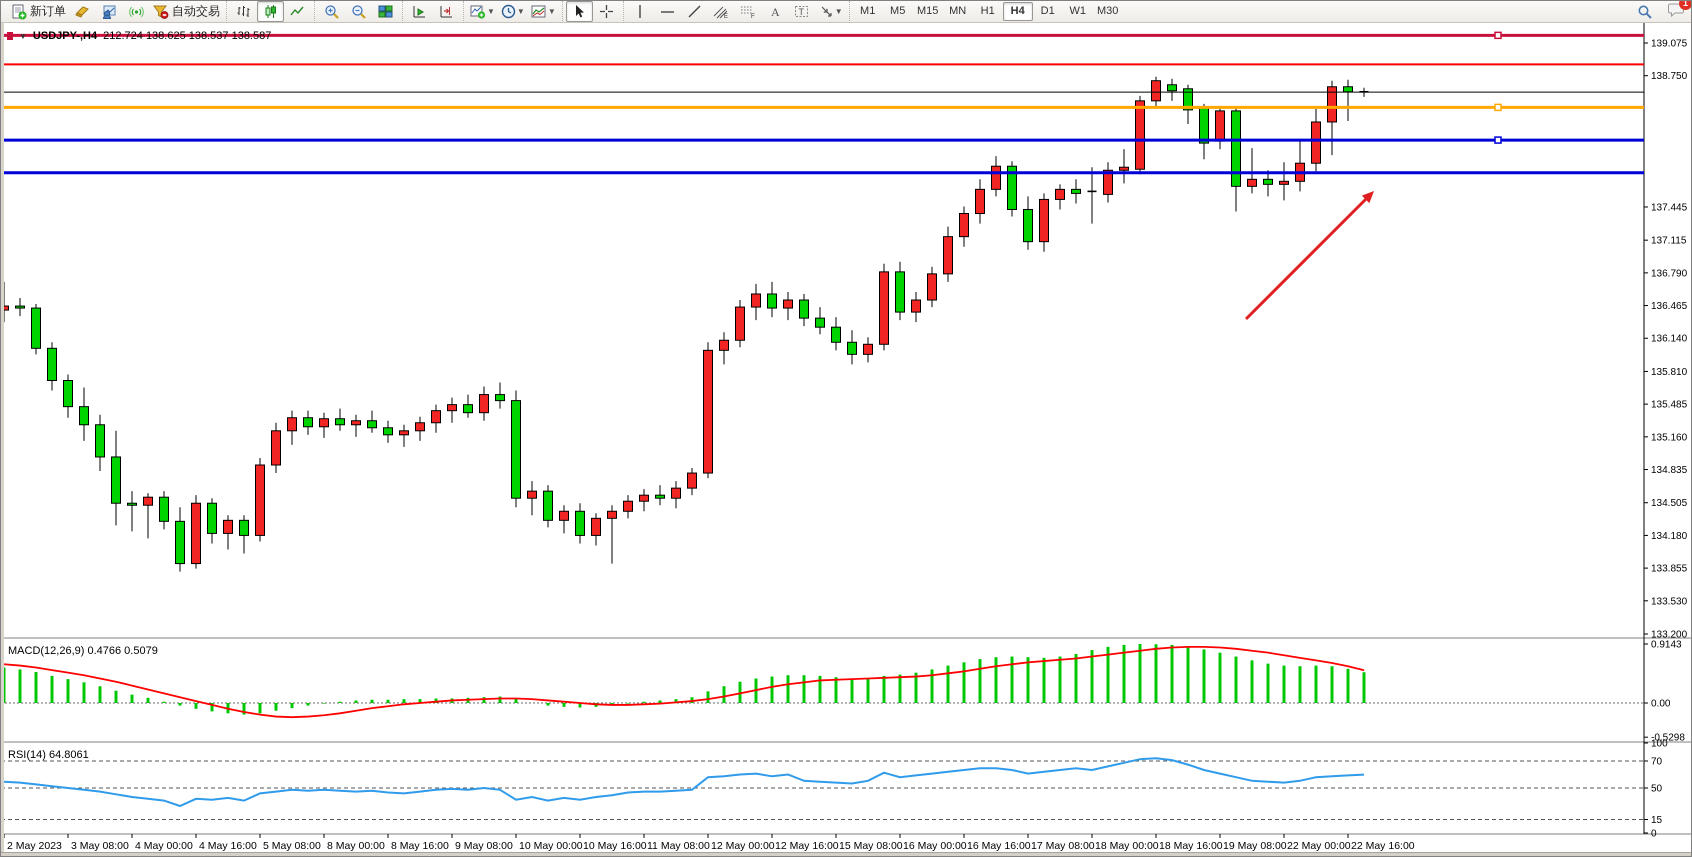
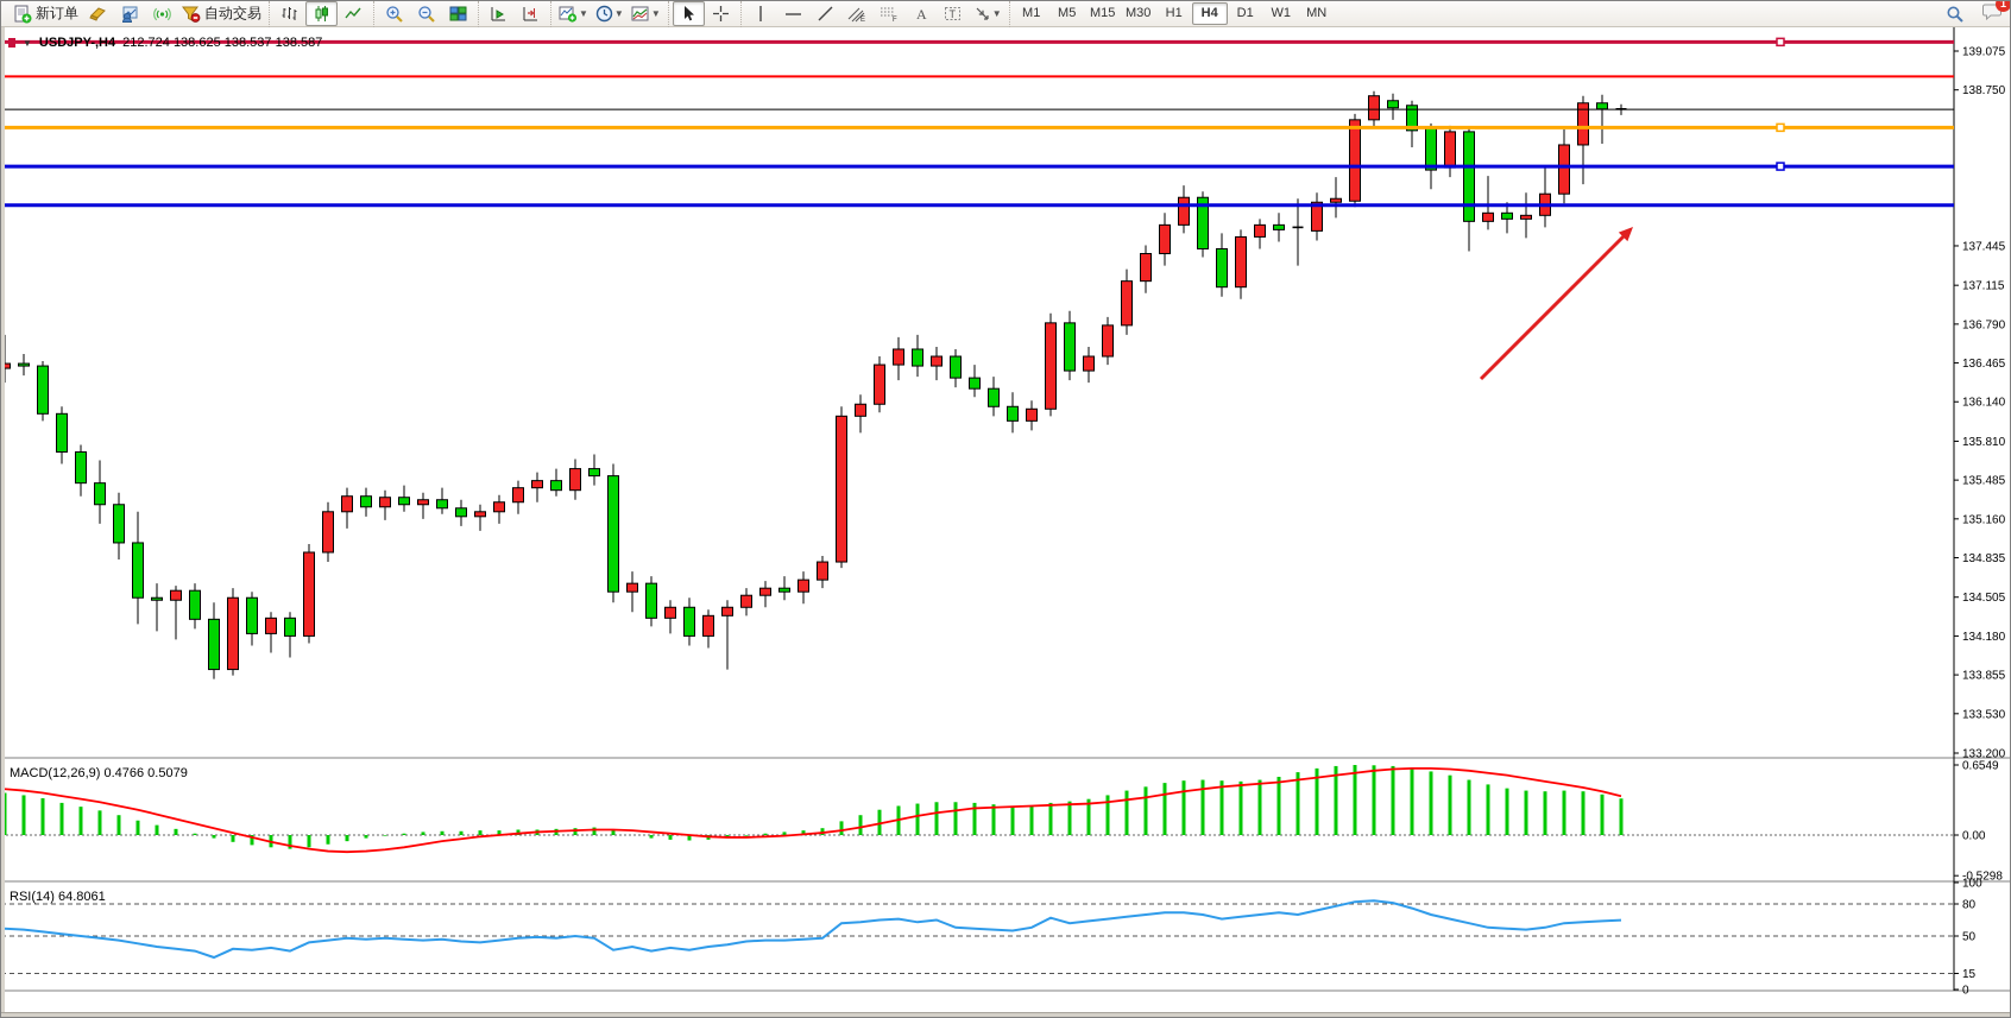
  新订单
  自动交易
  ▼
  ▼
  ▼
  A
  T
  ▼
  M1
  M5
  M15
- MN
+ M30
  H1
  H4
  D1
  W1
- M30
+ MN
  1
  139.075
  138.750
  137.445
  137.115
  136.790
  136.465
  136.140
  135.810
  135.485
  135.160
  134.835
  134.505
  134.180
  133.855
  133.530
  133.200
- 0.9143
+ 0.6549
  0.00
  -0.5298
  100
- 70
+ 80
  50
  15
  0
- 2 May 2023
- 3 May 08:00
- 4 May 00:00
- 4 May 16:00
- 5 May 08:00
- 8 May 00:00
- 8 May 16:00
- 9 May 08:00
- 10 May 00:00
- 10 May 16:00
- 11 May 08:00
- 12 May 00:00
- 12 May 16:00
- 15 May 08:00
- 16 May 00:00
- 16 May 16:00
- 17 May 08:00
- 18 May 00:00
- 18 May 16:00
- 19 May 08:00
- 22 May 00:00
- 22 May 16:00
  ▼
  USDJPY-,H4
  212.724 138.625 138.537 138.587
  MACD(12,26,9) 0.4766 0.5079
  RSI(14) 64.8061
